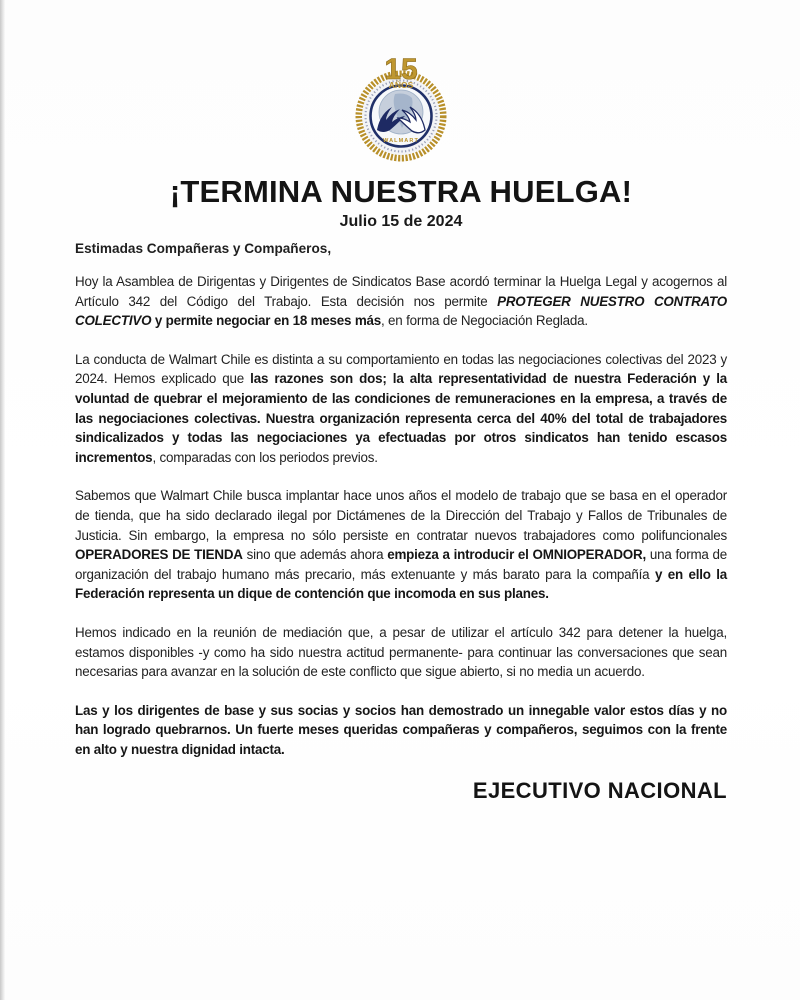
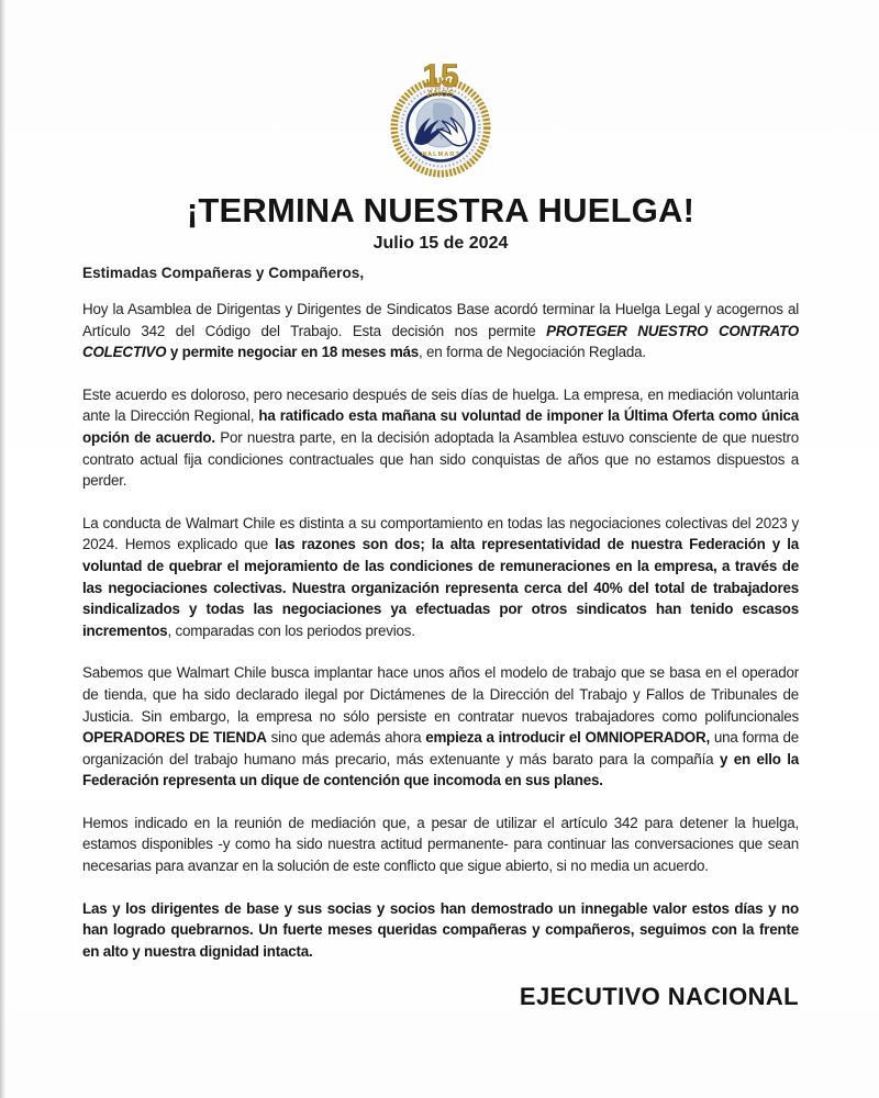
  15
  AÑOS
  ¡TERMINA NUESTRA HUELGA!
  Julio 15 de 2024
  Estimadas Compañeras y Compañeros,
  Hoy la Asamblea de Dirigentas y Dirigentes de Sindicatos Base acordó terminar la Huelga Legal y acogernos al Artículo 342 del Código del Trabajo. Esta decisión nos permite PROTEGER NUESTRO CONTRATO COLECTIVO y permite negociar en 18 meses más, en forma de Negociación Reglada.
+ Este acuerdo es doloroso, pero necesario después de seis días de huelga. La empresa, en mediación voluntaria ante la Dirección Regional, ha ratificado esta mañana su voluntad de imponer la Última Oferta como única opción de acuerdo. Por nuestra parte, en la decisión adoptada la Asamblea estuvo consciente de que nuestro contrato actual fija condiciones contractuales que han sido conquistas de años que no estamos dispuestos a perder.
  La conducta de Walmart Chile es distinta a su comportamiento en todas las negociaciones colectivas del 2023 y 2024. Hemos explicado que las razones son dos; la alta representatividad de nuestra Federación y la voluntad de quebrar el mejoramiento de las condiciones de remuneraciones en la empresa, a través de las negociaciones colectivas. Nuestra organización representa cerca del 40% del total de trabajadores sindicalizados y todas las negociaciones ya efectuadas por otros sindicatos han tenido escasos incrementos, comparadas con los periodos previos.
  Sabemos que Walmart Chile busca implantar hace unos años el modelo de trabajo que se basa en el operador de tienda, que ha sido declarado ilegal por Dictámenes de la Dirección del Trabajo y Fallos de Tribunales de Justicia. Sin embargo, la empresa no sólo persiste en contratar nuevos trabajadores como polifuncionales OPERADORES DE TIENDA sino que además ahora empieza a introducir el OMNIOPERADOR, una forma de organización del trabajo humano más precario, más extenuante y más barato para la compañía y en ello la Federación representa un dique de contención que incomoda en sus planes.
  Hemos indicado en la reunión de mediación que, a pesar de utilizar el artículo 342 para detener la huelga, estamos disponibles -y como ha sido nuestra actitud permanente- para continuar las conversaciones que sean necesarias para avanzar en la solución de este conflicto que sigue abierto, si no media un acuerdo.
  Las y los dirigentes de base y sus socias y socios han demostrado un innegable valor estos días y no han logrado quebrarnos. Un fuerte meses queridas compañeras y compañeros, seguimos con la frente en alto y nuestra dignidad intacta.
  EJECUTIVO NACIONAL
